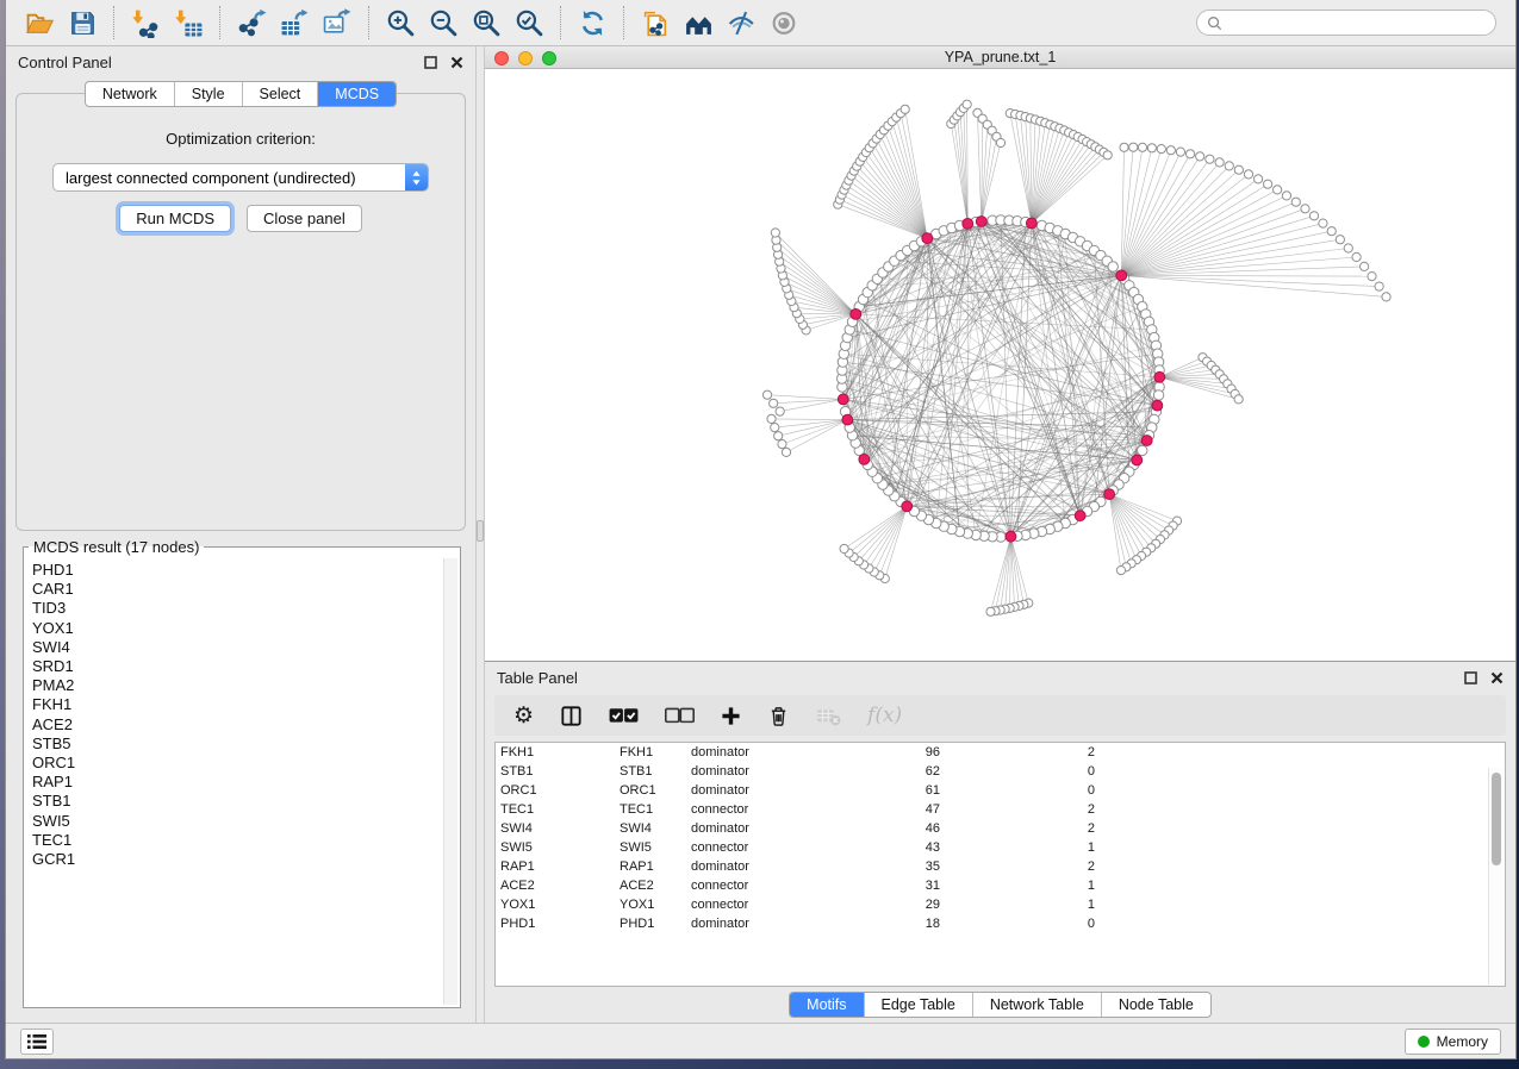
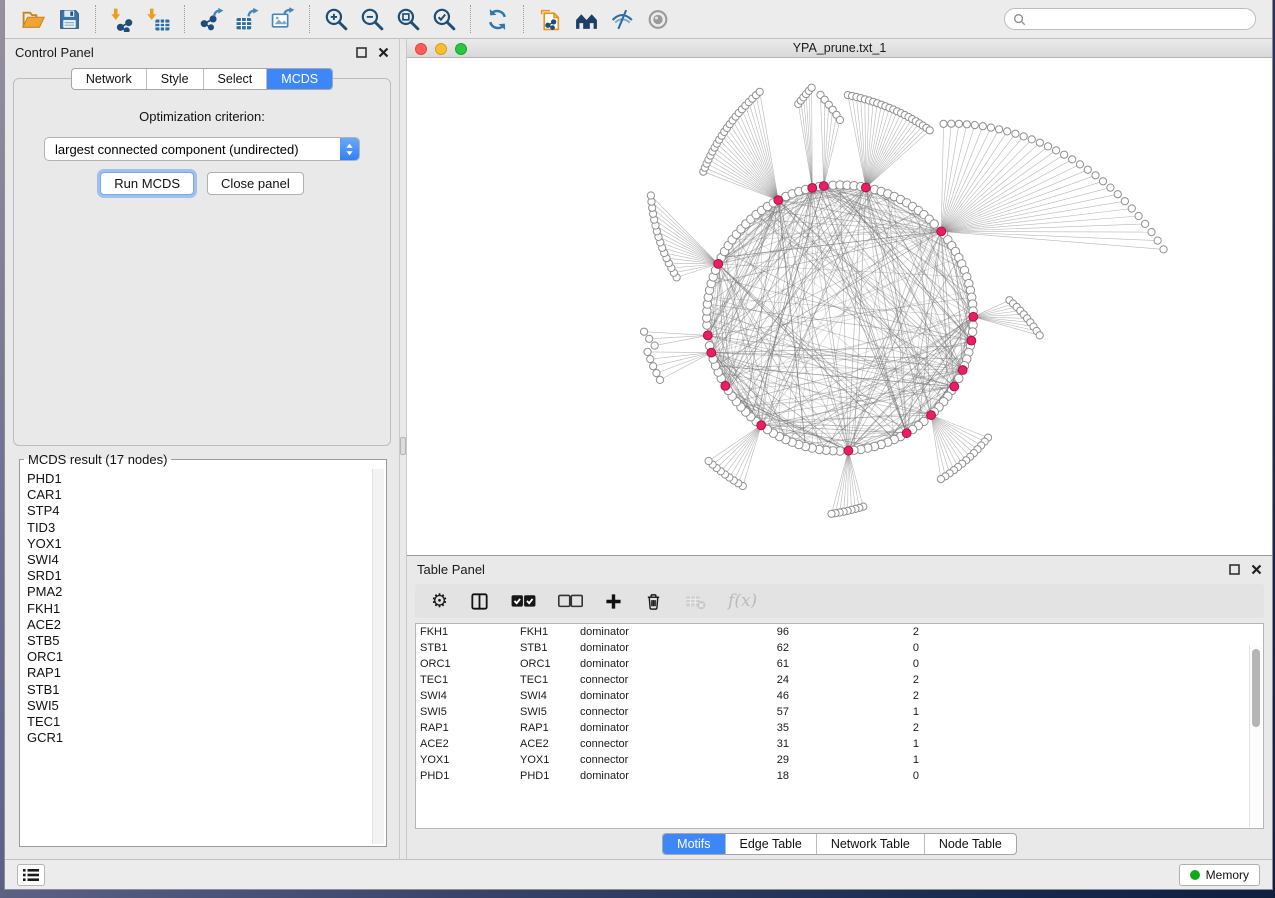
  Control Panel
  Network
  Style
  Select
  MCDS
  Optimization criterion:
  largest connected component (undirected)
  Run MCDS
  Close panel
  MCDS result (17 nodes)
  PHD1
  CAR1
+ STP4
  TID3
  YOX1
  SWI4
  SRD1
  PMA2
  FKH1
  ACE2
  STB5
  ORC1
  RAP1
  STB1
  SWI5
  TEC1
  GCR1
  YPA_prune.txt_1
  Table Panel
  ⚙
  f(x)
  FKH1
  FKH1
  dominator
  96
  2
  STB1
  STB1
  dominator
  62
  0
  ORC1
  ORC1
  dominator
  61
  0
  TEC1
  TEC1
  connector
- 47
+ 24
  2
  SWI4
  SWI4
  dominator
  46
  2
  SWI5
  SWI5
  connector
- 43
+ 57
  1
  RAP1
  RAP1
  dominator
  35
  2
  ACE2
  ACE2
  connector
  31
  1
  YOX1
  YOX1
  connector
  29
  1
  PHD1
  PHD1
  dominator
  18
  0
  Motifs
  Edge Table
  Network Table
  Node Table
  Memory
